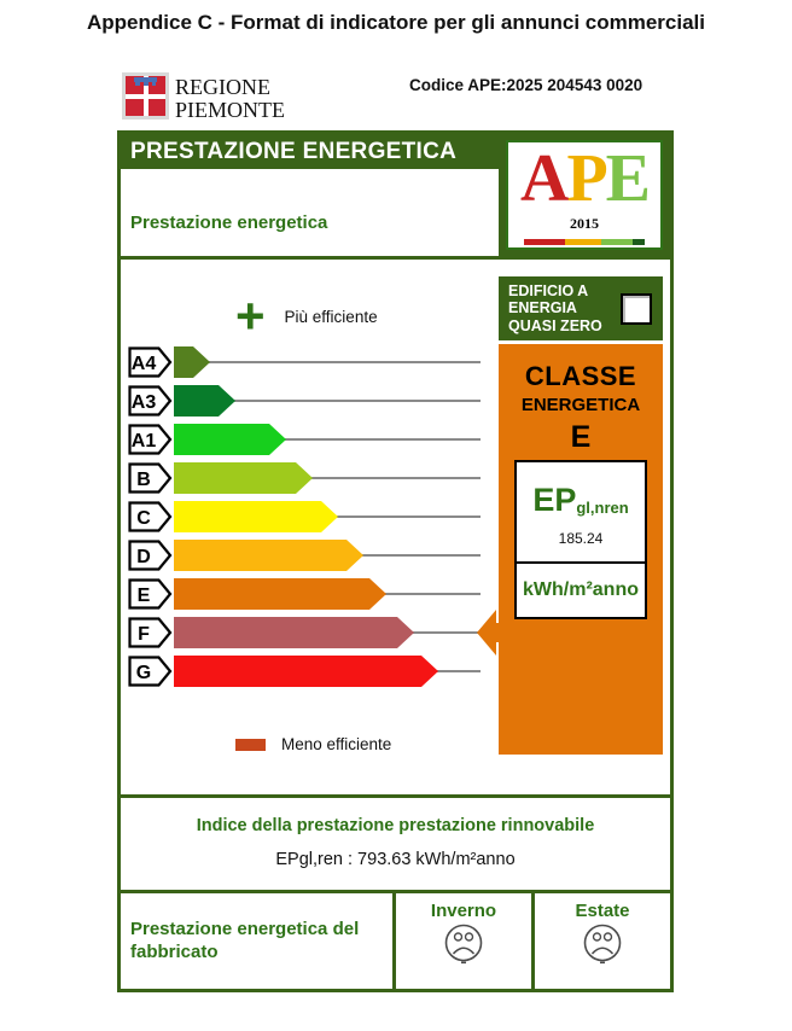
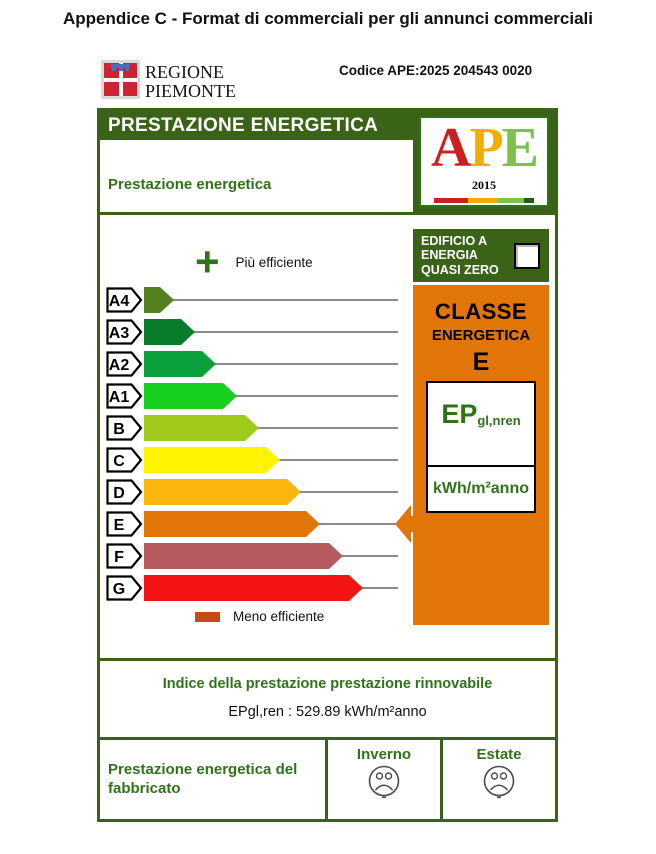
- Appendice C - Format di indicatore per gli annunci commerciali
+ Appendice C - Format di commerciali per gli annunci commerciali
  REGIONE
  PIEMONTE
  Codice APE:2025 204543 0020
  PRESTAZIONE ENERGETICA
  Prestazione energetica
  APE2015
  +
  Più efficiente
  A4
  A3
+ A2
  A1
  B
  C
  D
  E
  F
  G
  Meno efficiente
  EDIFICIO A
  ENERGIA
  QUASI ZERO
  CLASSE
  ENERGETICA
  E
  EPgl,nren
- 185.24
  kWh/m²anno
  Indice della prestazione prestazione rinnovabile
- EPgl,ren : 793.63 kWh/m²anno
+ EPgl,ren : 529.89 kWh/m²anno
  Prestazione energetica del fabbricato
  Inverno
  Estate
